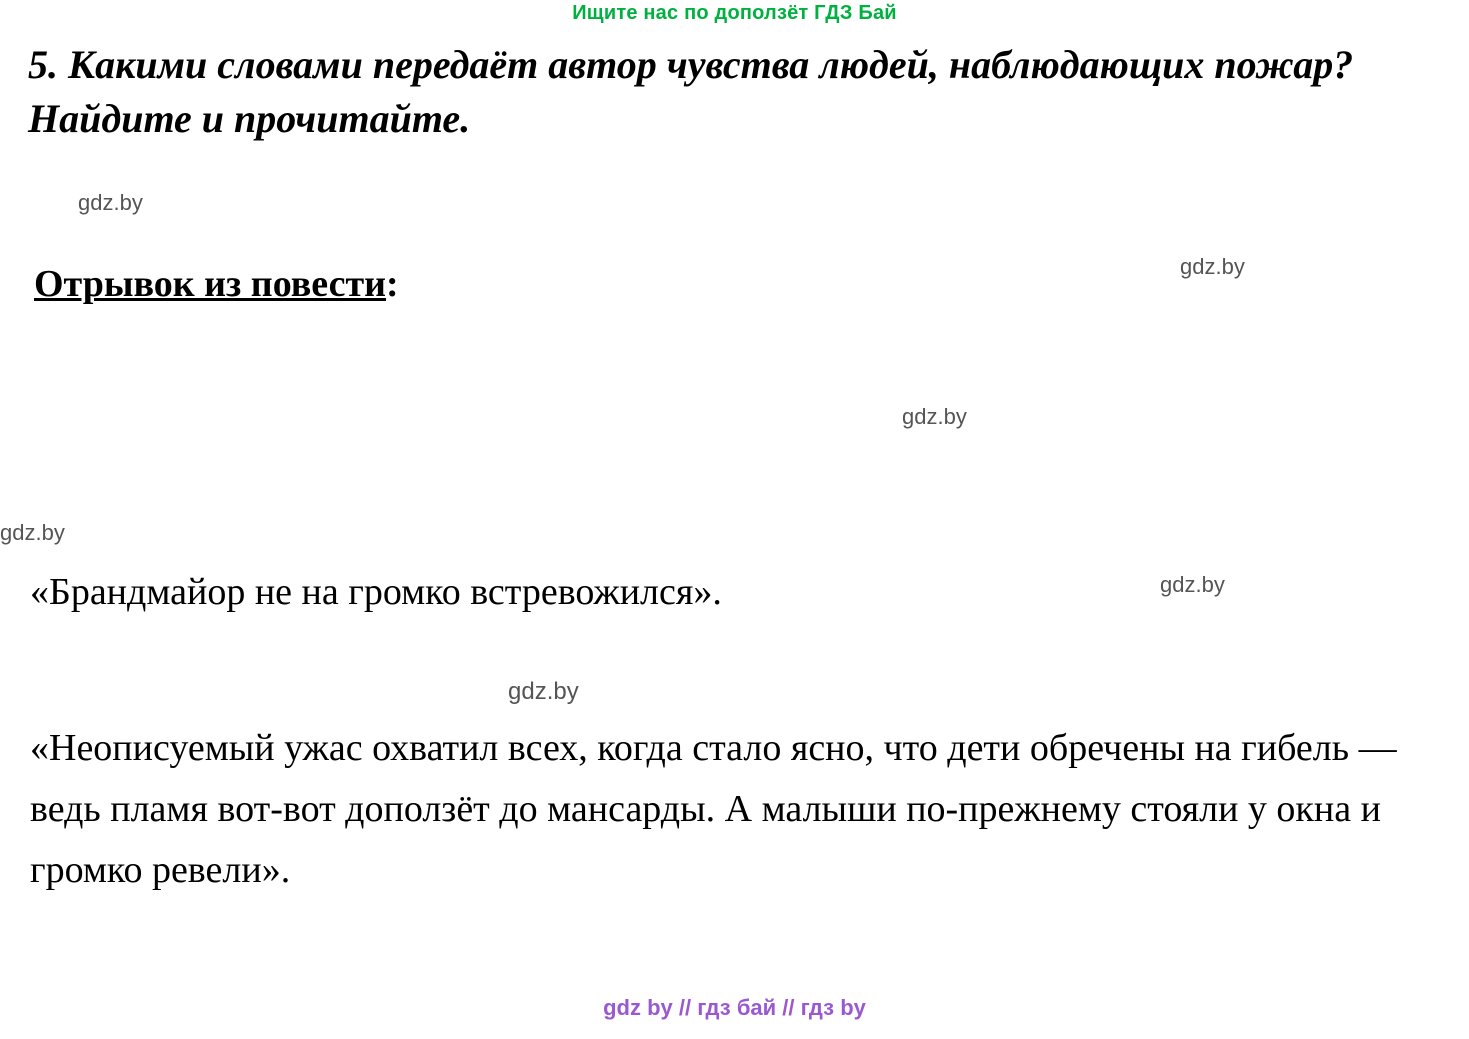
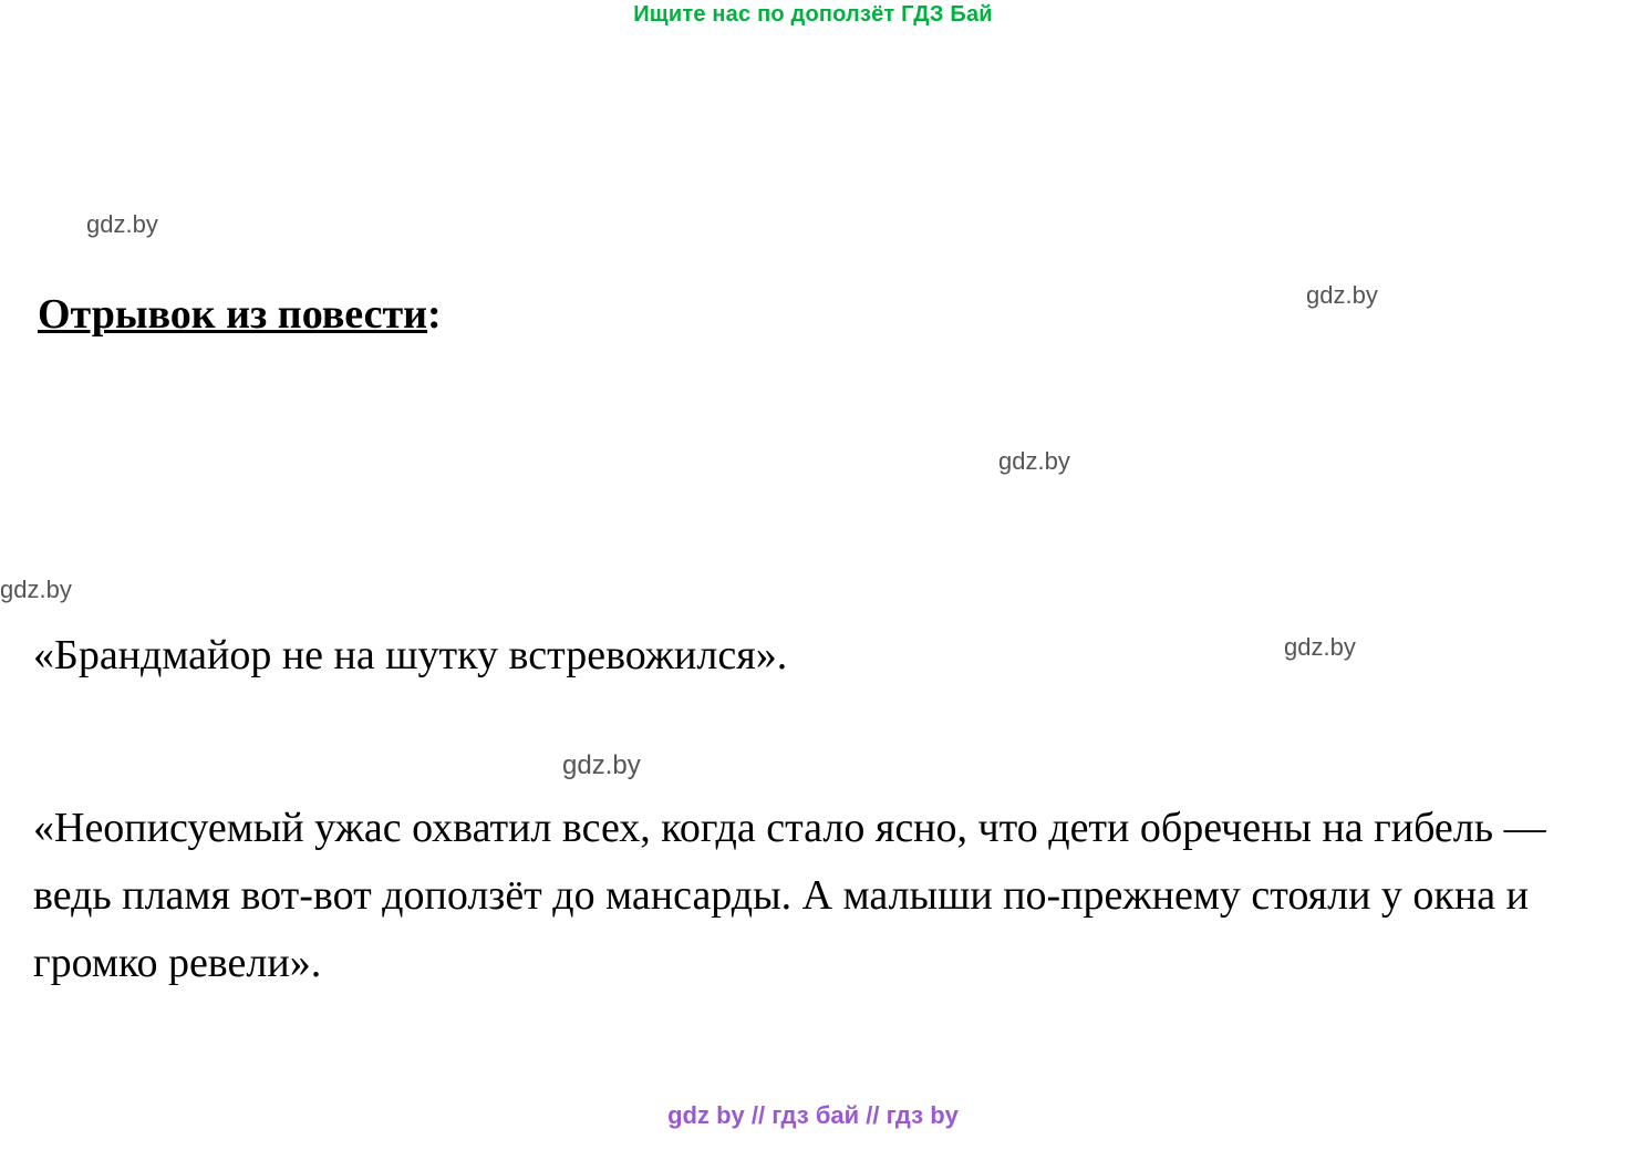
  Ищите нас по доползёт ГДЗ Бай
- 5. Какими словами передаёт автор чувства людей, наблюдающих пожар? Найдите и прочитайте.
  Отрывок из повести:
- «Брандмайор не на громко встревожился».
+ «Брандмайор не на шутку встревожился».
  «Неописуемый ужас охватил всех, когда стало ясно, что дети обречены на гибель — ведь пламя вот-вот доползёт до мансарды. А малыши по-прежнему стояли у окна и громко ревели».
  gdz.by
  gdz.by
  gdz.by
  gdz.by
  gdz.by
  gdz.by
  gdz by // гдз бай // гдз by
